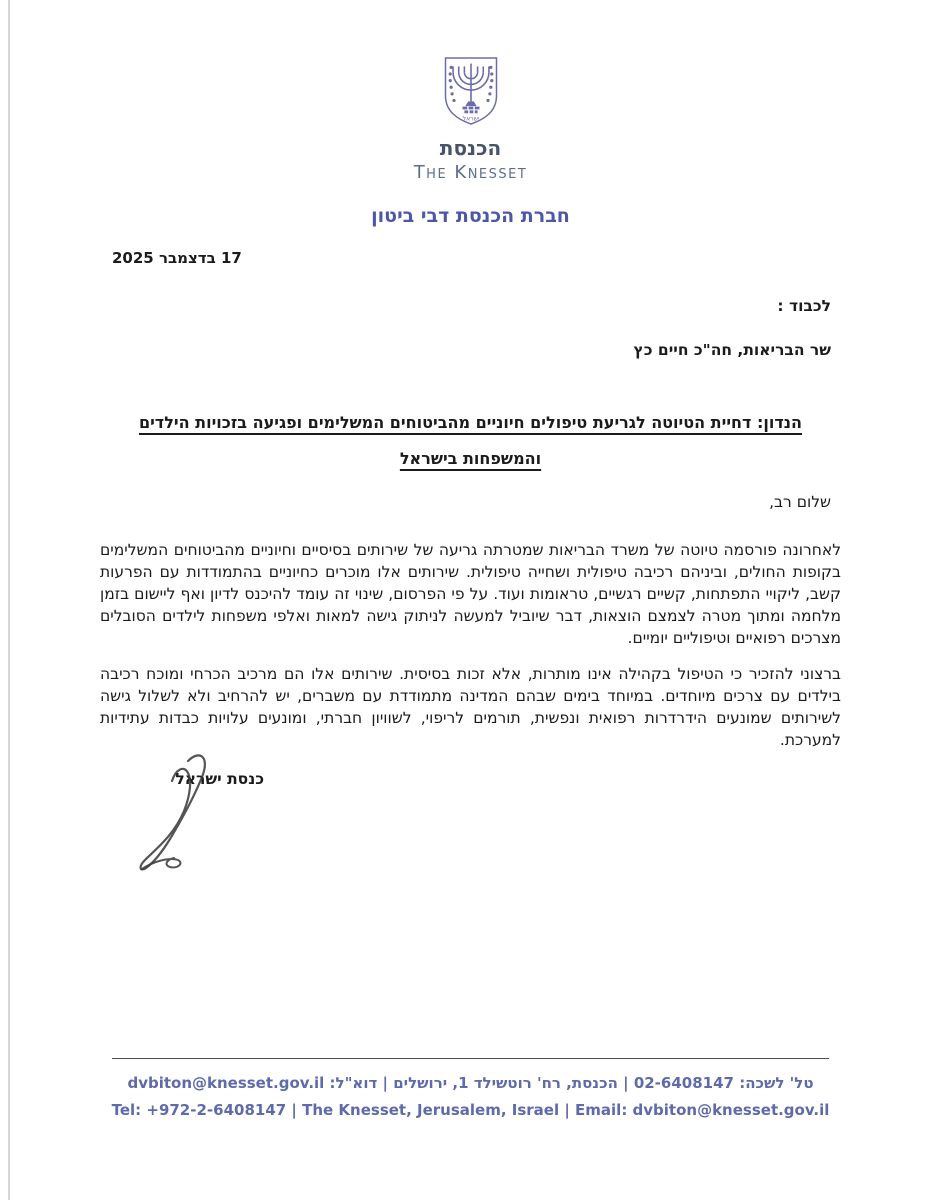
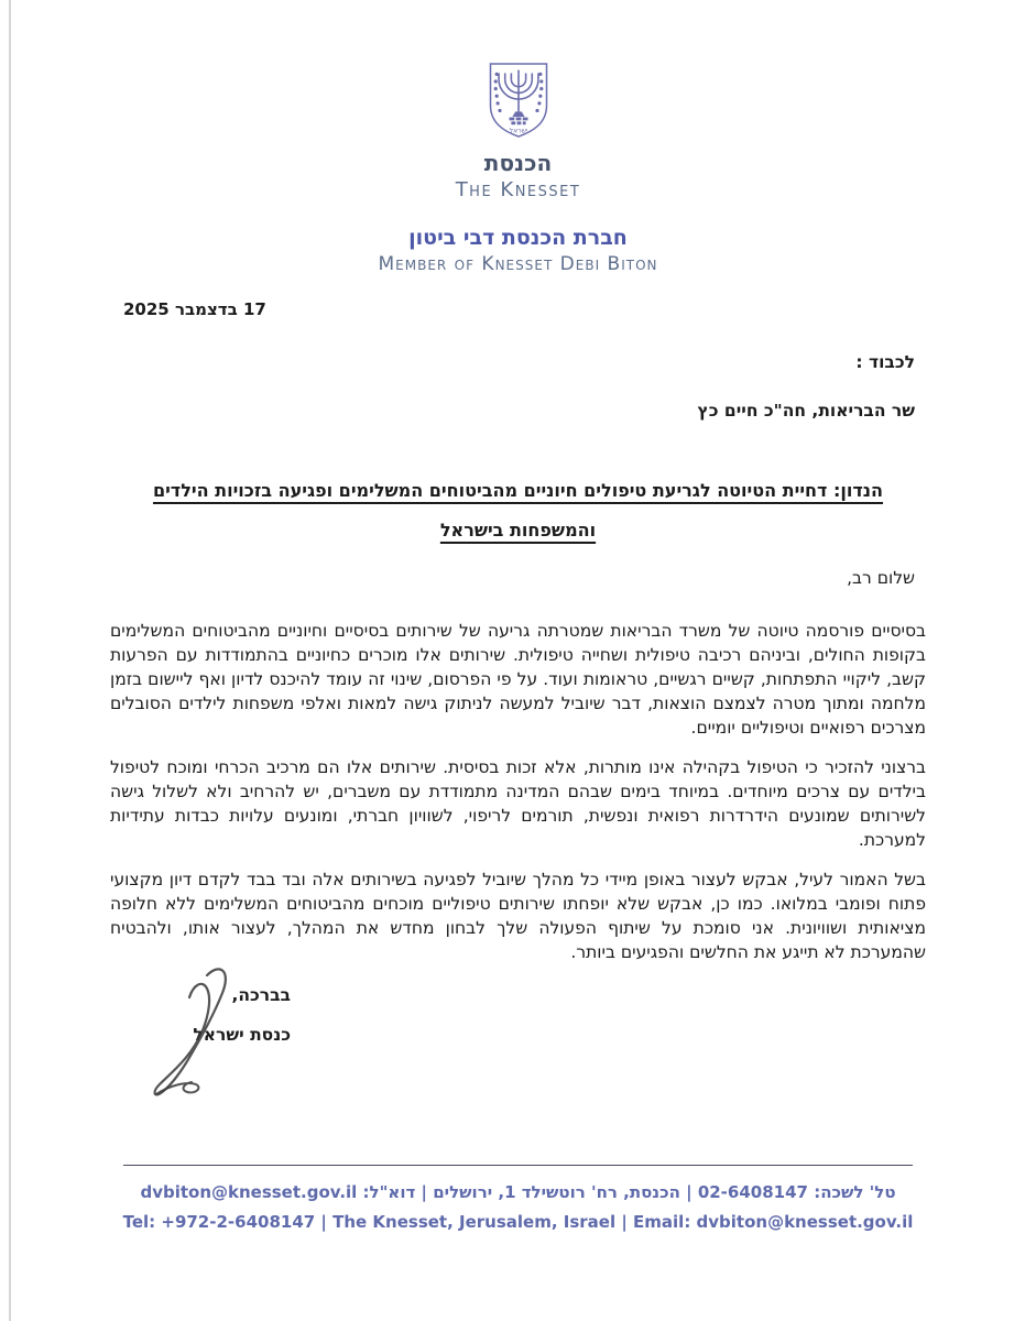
  הכנסת
  The Knesset
  חברת הכנסת דבי ביטון
+ Member of Knesset Debi Biton
  17 בדצמבר 2025
  לכבוד :
  שר הבריאות, חה"כ חיים כץ
  הנדון: דחיית הטיוטה לגריעת טיפולים חיוניים מהביטוחים המשלימים ופגיעה בזכויות הילדים
  והמשפחות בישראל
  שלום רב,
- לאחרונה פורסמה טיוטה של משרד הבריאות שמטרתה גריעה של שירותים בסיסיים וחיוניים מהביטוחים המשלימים בקופות החולים, וביניהם רכיבה טיפולית ושחייה טיפולית. שירותים אלו מוכרים כחיוניים בהתמודדות עם הפרעות קשב, ליקויי התפתחות, קשיים רגשיים, טראומות ועוד. על פי הפרסום, שינוי זה עומד להיכנס לדיון ואף ליישום בזמן מלחמה ומתוך מטרה לצמצם הוצאות, דבר שיוביל למעשה לניתוק גישה למאות ואלפי משפחות לילדים הסובלים מצרכים רפואיים וטיפוליים יומיים.
+ בסיסיים פורסמה טיוטה של משרד הבריאות שמטרתה גריעה של שירותים בסיסיים וחיוניים מהביטוחים המשלימים בקופות החולים, וביניהם רכיבה טיפולית ושחייה טיפולית. שירותים אלו מוכרים כחיוניים בהתמודדות עם הפרעות קשב, ליקויי התפתחות, קשיים רגשיים, טראומות ועוד. על פי הפרסום, שינוי זה עומד להיכנס לדיון ואף ליישום בזמן מלחמה ומתוך מטרה לצמצם הוצאות, דבר שיוביל למעשה לניתוק גישה למאות ואלפי משפחות לילדים הסובלים מצרכים רפואיים וטיפוליים יומיים.
- ברצוני להזכיר כי הטיפול בקהילה אינו מותרות, אלא זכות בסיסית. שירותים אלו הם מרכיב הכרחי ומוכח רכיבה בילדים עם צרכים מיוחדים. במיוחד בימים שבהם המדינה מתמודדת עם משברים, יש להרחיב ולא לשלול גישה לשירותים שמונעים הידרדרות רפואית ונפשית, תורמים לריפוי, לשוויון חברתי, ומונעים עלויות כבדות עתידיות למערכת.
+ ברצוני להזכיר כי הטיפול בקהילה אינו מותרות, אלא זכות בסיסית. שירותים אלו הם מרכיב הכרחי ומוכח לטיפול בילדים עם צרכים מיוחדים. במיוחד בימים שבהם המדינה מתמודדת עם משברים, יש להרחיב ולא לשלול גישה לשירותים שמונעים הידרדרות רפואית ונפשית, תורמים לריפוי, לשוויון חברתי, ומונעים עלויות כבדות עתידיות למערכת.
+ בשל האמור לעיל, אבקש לעצור באופן מיידי כל מהלך שיוביל לפגיעה בשירותים אלה ובד בבד לקדם דיון מקצועי פתוח ופומבי במלואו. כמו כן, אבקש שלא יופחתו שירותים טיפוליים מוכחים מהביטוחים המשלימים ללא חלופה מציאותית ושוויונית. אני סומכת על שיתוף הפעולה שלך לבחון מחדש את המהלך, לעצור אותו, ולהבטיח שהמערכת לא תייגע את החלשים והפגיעים ביותר.
+ בברכה,
  כנסת ישראל
  טל' לשכה: 02-6408147 | הכנסת, רח' רוטשילד 1, ירושלים | דוא"ל: dvbiton@knesset.gov.il
  Tel: +972-2-6408147 | The Knesset, Jerusalem, Israel | Email: dvbiton@knesset.gov.il
